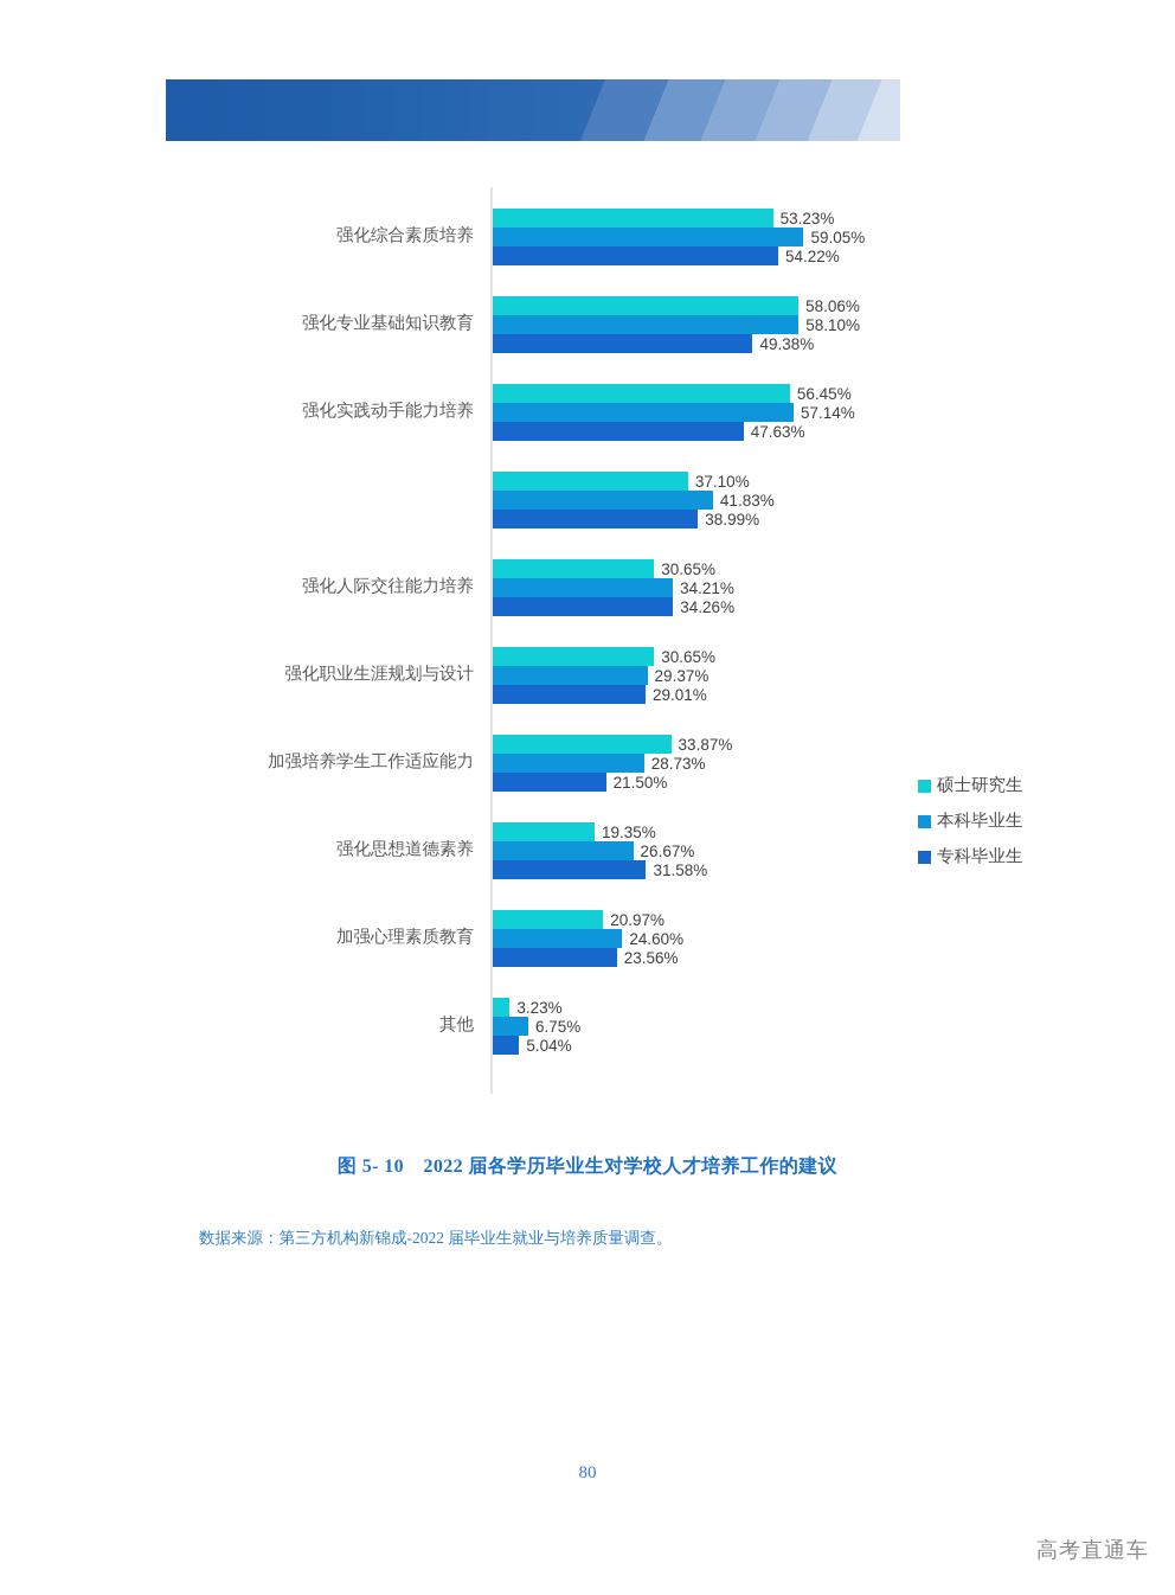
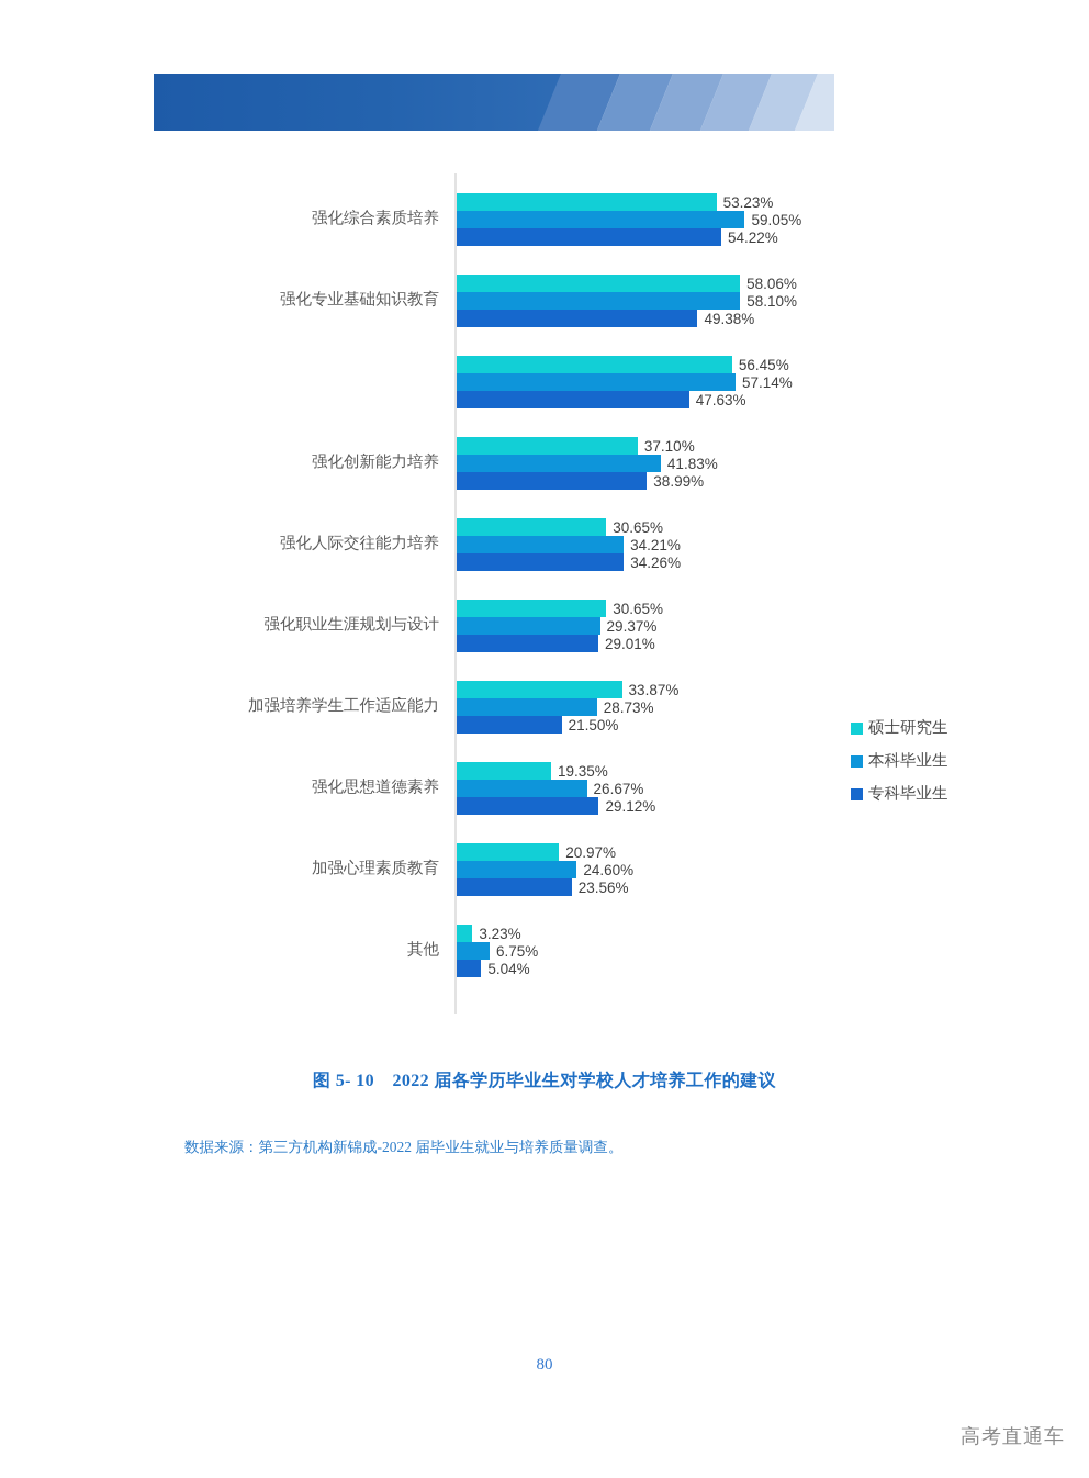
  强化综合素质培养
  53.23%
  59.05%
  54.22%
  强化专业基础知识教育
  58.06%
  58.10%
  49.38%
- 强化实践动手能力培养
  56.45%
  57.14%
  47.63%
+ 强化创新能力培养
  37.10%
  41.83%
  38.99%
  强化人际交往能力培养
  30.65%
  34.21%
  34.26%
  强化职业生涯规划与设计
  30.65%
  29.37%
  29.01%
  加强培养学生工作适应能力
  33.87%
  28.73%
  21.50%
  强化思想道德素养
  19.35%
  26.67%
- 31.58%
+ 29.12%
  加强心理素质教育
  20.97%
  24.60%
  23.56%
  其他
  3.23%
  6.75%
  5.04%
  硕士研究生
  本科毕业生
  专科毕业生
  图 5- 10 2022 届各学历毕业生对学校人才培养工作的建议
  数据来源：第三方机构新锦成-2022 届毕业生就业与培养质量调查。
  80
  高考直通车
